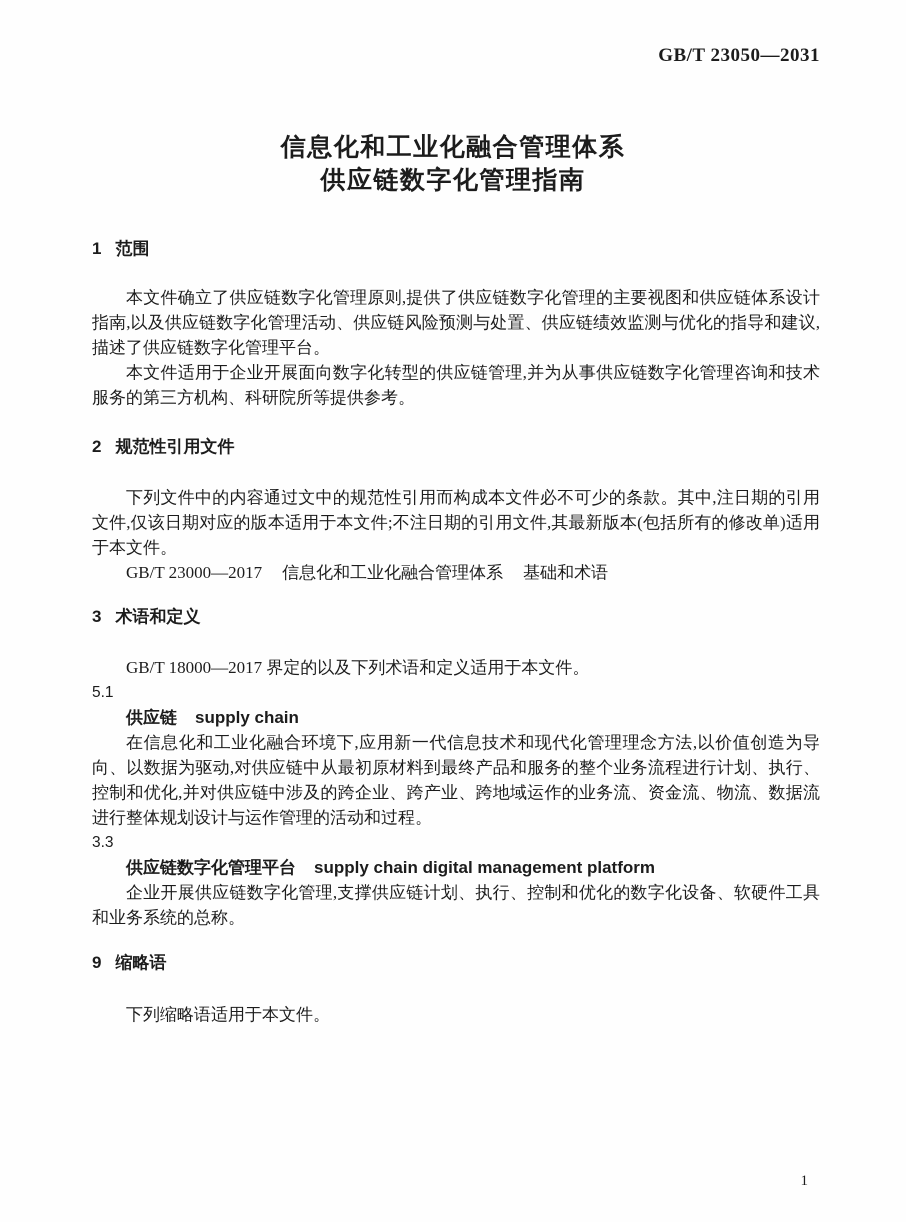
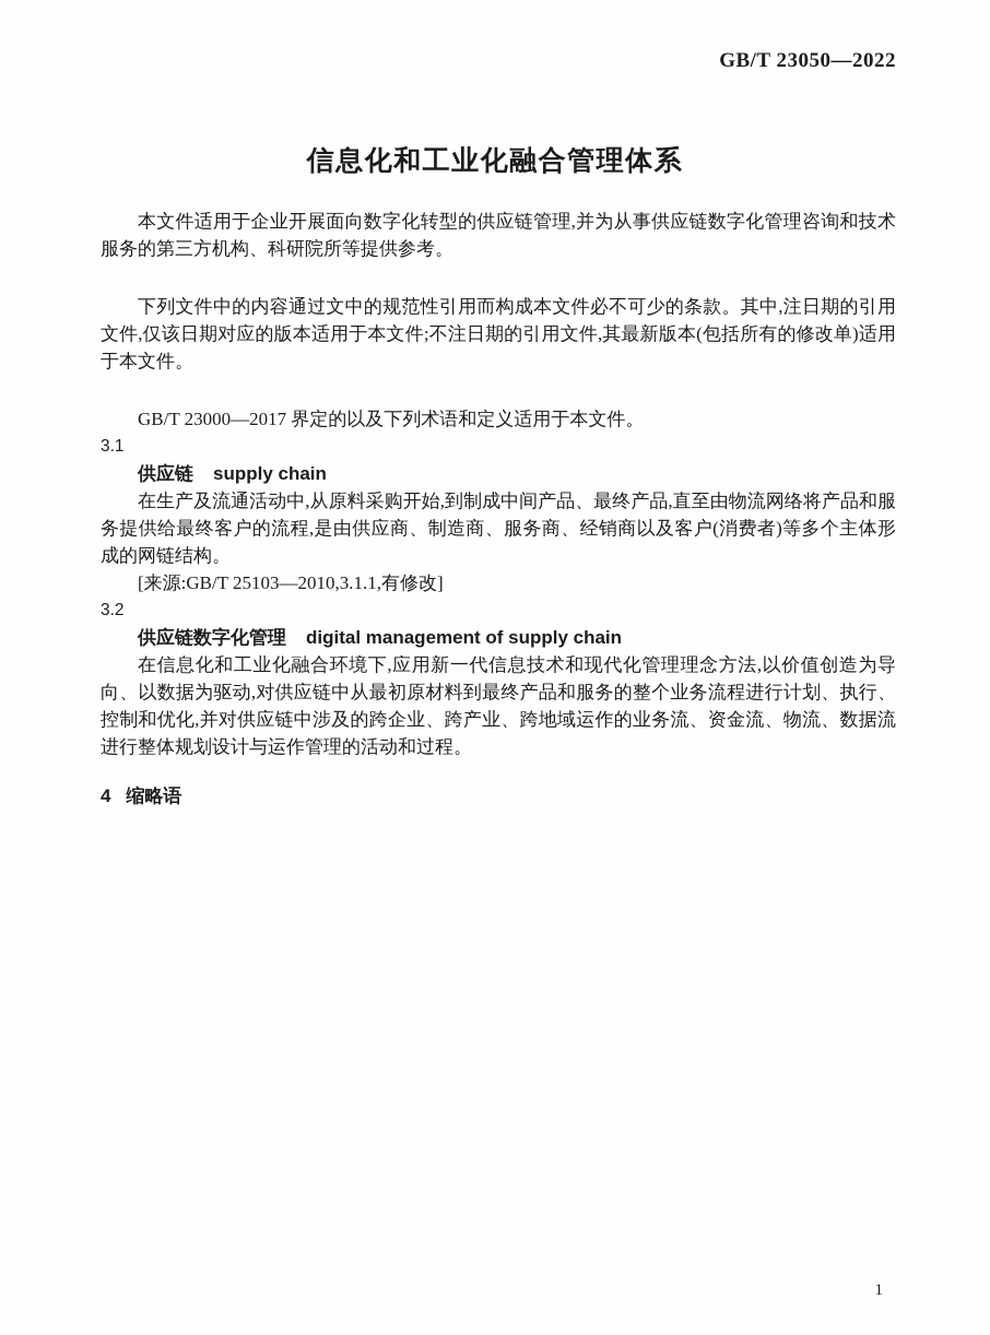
- GB/T 23050—2031
+ GB/T 23050—2022
  信息化和工业化融合管理体系
- 供应链数字化管理指南
- 1 范围
- 本文件确立了供应链数字化管理原则,提供了供应链数字化管理的主要视图和供应链体系设计指南,以及供应链数字化管理活动、供应链风险预测与处置、供应链绩效监测与优化的指导和建议,描述了供应链数字化管理平台。
  本文件适用于企业开展面向数字化转型的供应链管理,并为从事供应链数字化管理咨询和技术服务的第三方机构、科研院所等提供参考。
- 2 规范性引用文件
  下列文件中的内容通过文中的规范性引用而构成本文件必不可少的条款。其中,注日期的引用文件,仅该日期对应的版本适用于本文件;不注日期的引用文件,其最新版本(包括所有的修改单)适用于本文件。
- GB/T 23000—2017 信息化和工业化融合管理体系 基础和术语
- 3 术语和定义
- GB/T 18000—2017 界定的以及下列术语和定义适用于本文件。
+ GB/T 23000—2017 界定的以及下列术语和定义适用于本文件。
- 5.1
+ 3.1
  供应链 supply chain
+ 在生产及流通活动中,从原料采购开始,到制成中间产品、最终产品,直至由物流网络将产品和服务提供给最终客户的流程,是由供应商、制造商、服务商、经销商以及客户(消费者)等多个主体形成的网链结构。
+ [来源:GB/T 25103—2010,3.1.1,有修改]
+ 3.2
+ 供应链数字化管理 digital management of supply chain
  在信息化和工业化融合环境下,应用新一代信息技术和现代化管理理念方法,以价值创造为导向、以数据为驱动,对供应链中从最初原材料到最终产品和服务的整个业务流程进行计划、执行、控制和优化,并对供应链中涉及的跨企业、跨产业、跨地域运作的业务流、资金流、物流、数据流进行整体规划设计与运作管理的活动和过程。
- 3.3
- 供应链数字化管理平台 supply chain digital management platform
- 企业开展供应链数字化管理,支撑供应链计划、执行、控制和优化的数字化设备、软硬件工具和业务系统的总称。
- 9 缩略语
+ 4 缩略语
- 下列缩略语适用于本文件。
  1
